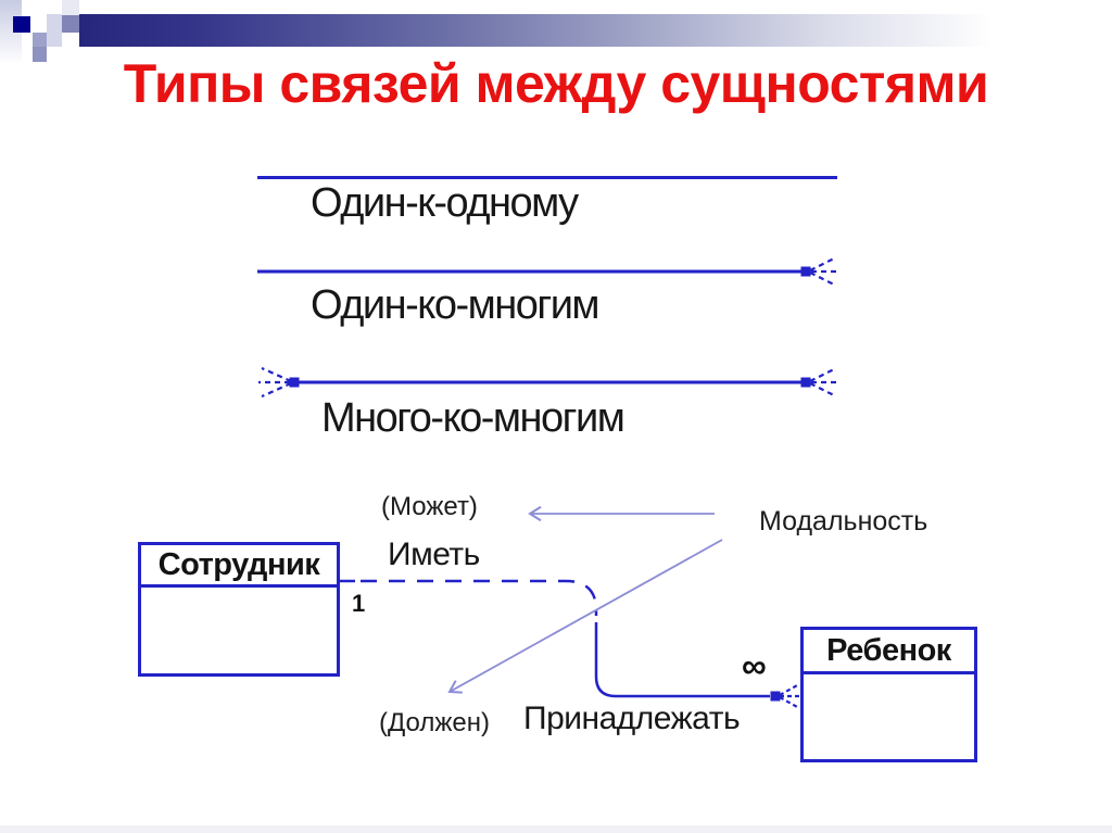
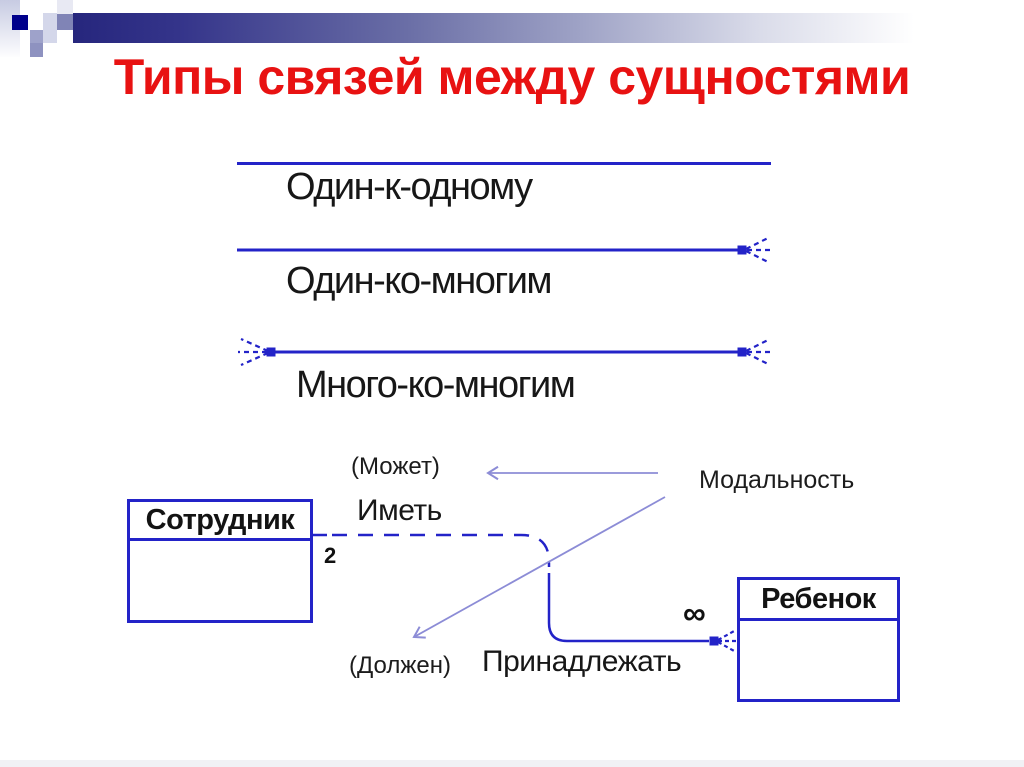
  Типы связей между сущностями
  Один-к-одному
  Один-ко-многим
  Много-ко-многим
  Сотрудник
  Ребенок
  (Может)
  Иметь
  Модальность
- 1
+ 2
  ∞
  (Должен)
  Принадлежать
